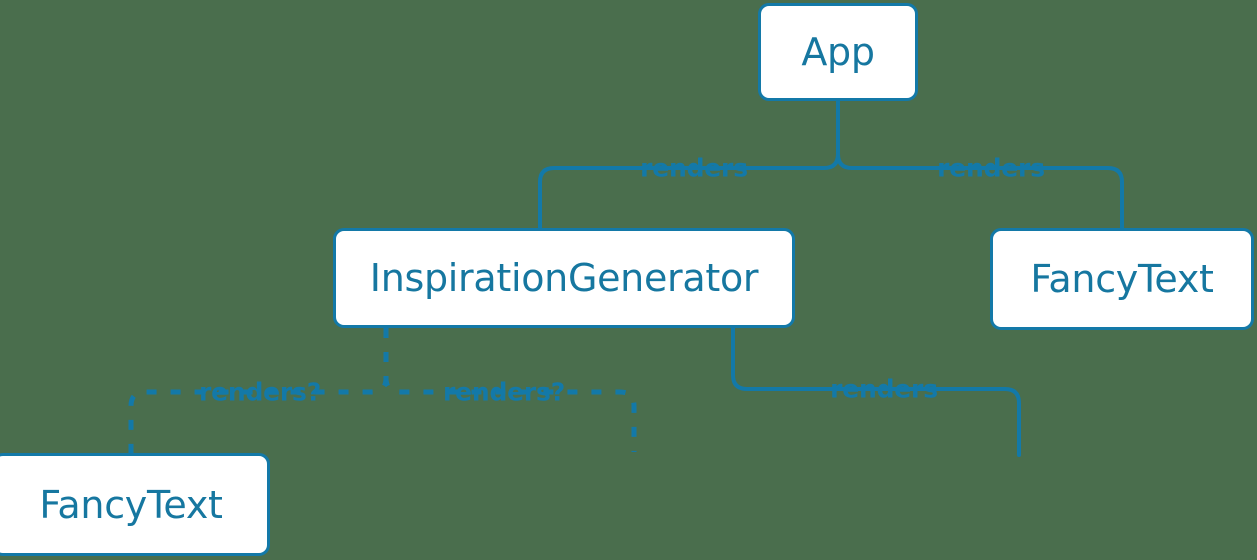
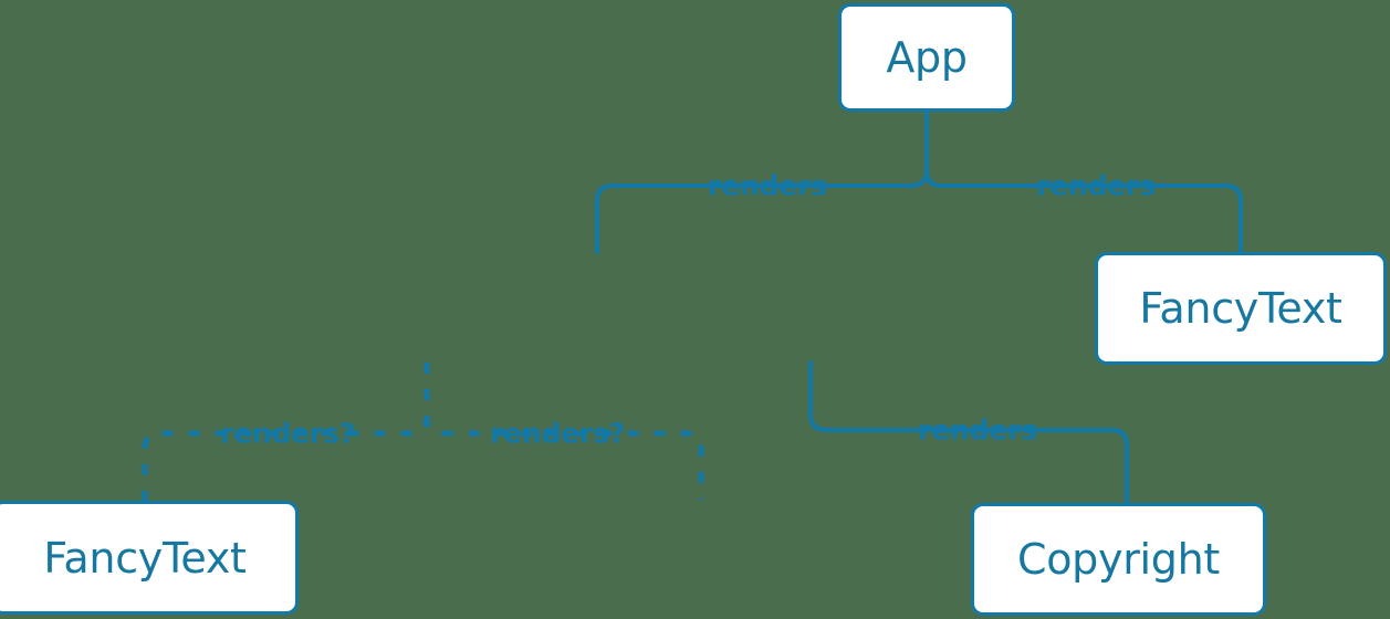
  renders
  renders
  renders?
  renders?
  renders
  App
- InspirationGenerator
  FancyText
  FancyText
+ Copyright
